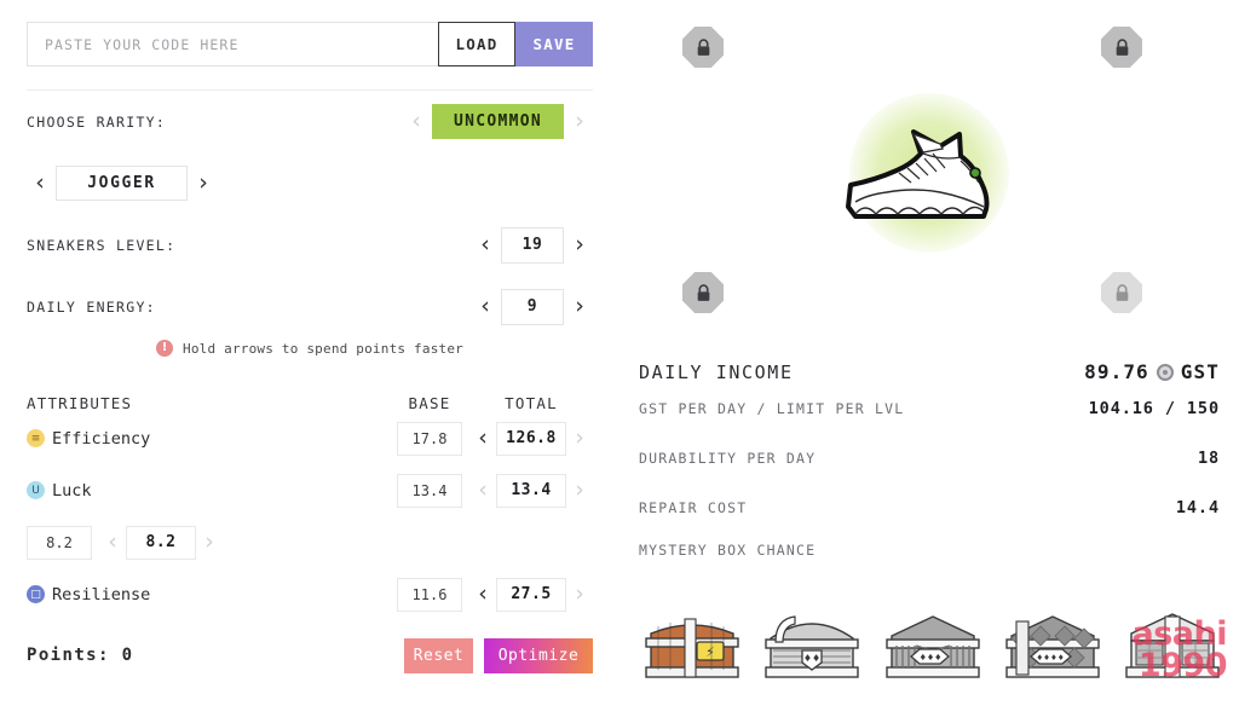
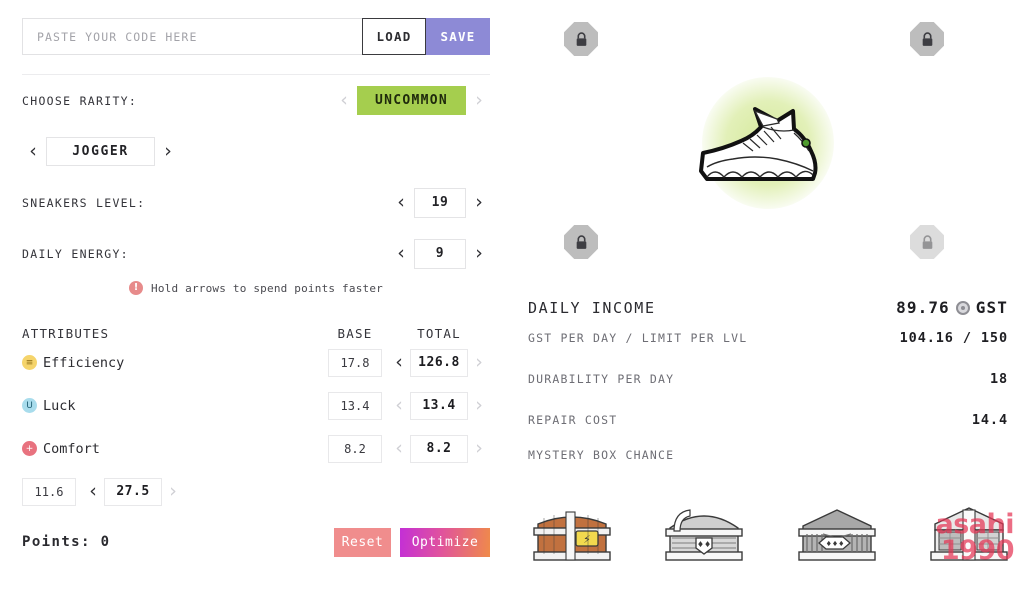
  PASTE YOUR CODE HERE
  LOAD
  SAVE
  CHOOSE RARITY:
  ‹
  UNCOMMON
  ›
  ‹
  JOGGER
  ›
  SNEAKERS LEVEL:
  ‹
  19
  ›
  DAILY ENERGY:
  ‹
  9
  ›
  !
  Hold arrows to spend points faster
  ATTRIBUTES
  BASE
  TOTAL
  ≡
  Efficiency
  17.8
  ‹
  126.8
  ›
  U
  Luck
  13.4
  ‹
  13.4
  ›
+ +
+ Comfort
  8.2
  ‹
  8.2
  ›
- □
- Resiliense
  11.6
  ‹
  27.5
  ›
  Points: 0
  Reset
  Optimize
  DAILY INCOME
  89.76
  GST
  GST PER DAY / LIMIT PER LVL
  104.16 / 150
  DURABILITY PER DAY
  18
  REPAIR COST
  14.4
  MYSTERY BOX CHANCE
  ⚡
  ♦♦
  ♦♦♦
- ♦♦♦♦
  asahi
  1990
